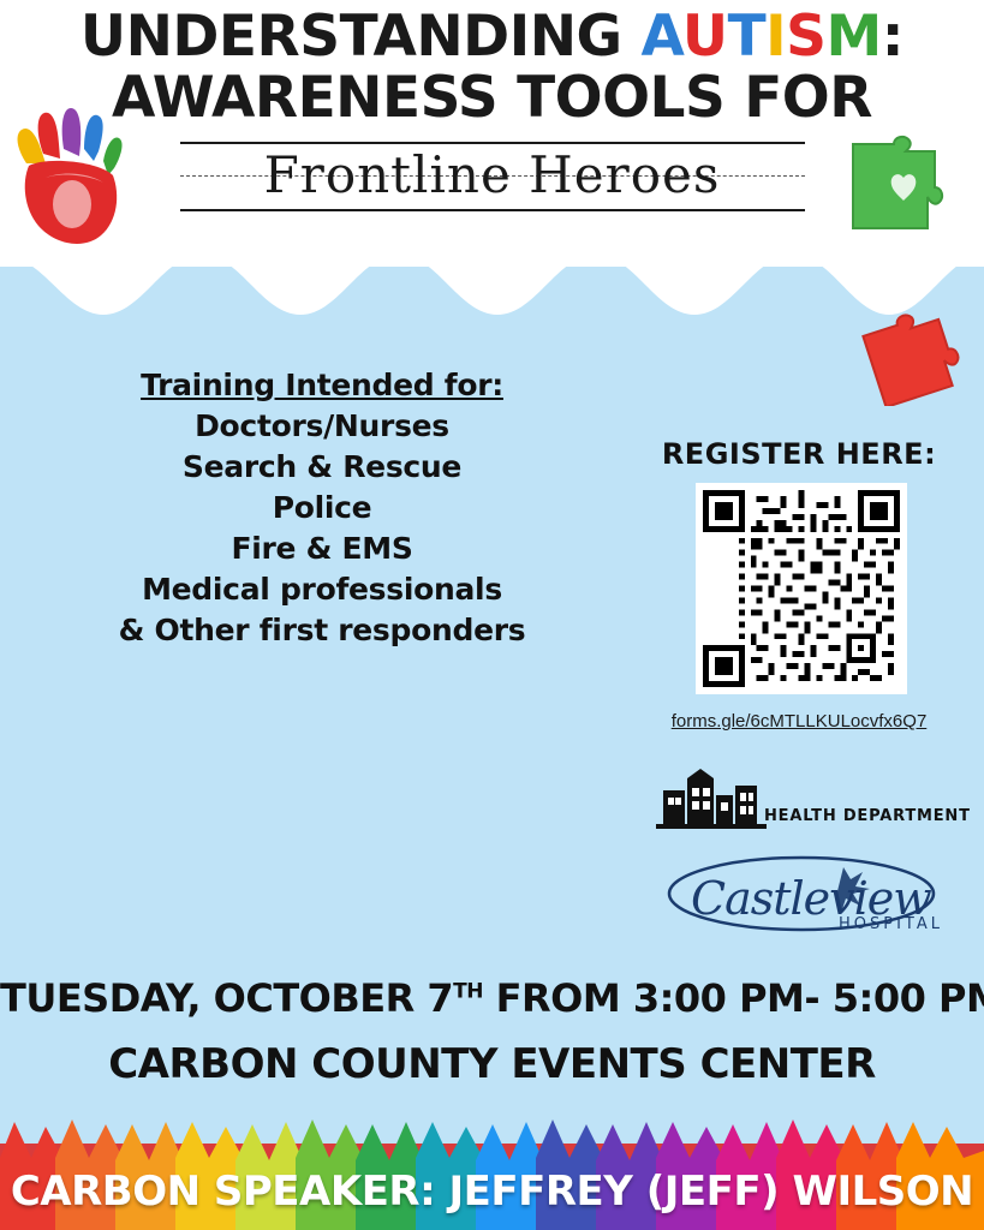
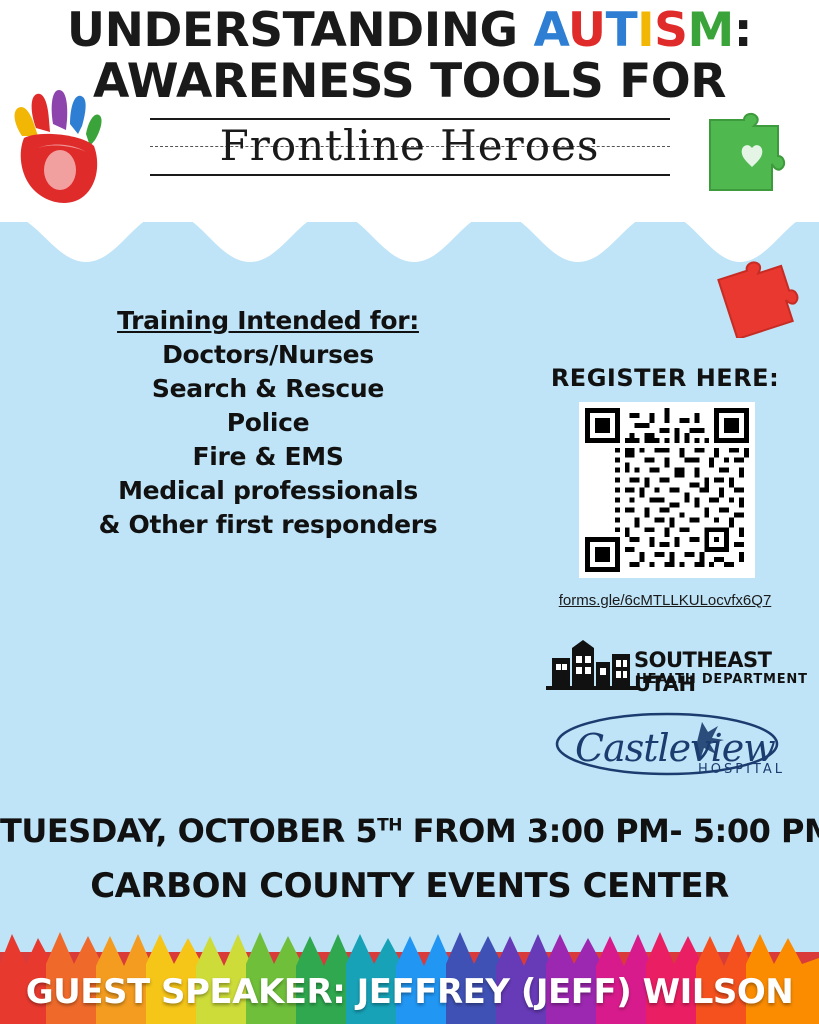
  UNDERSTANDING AUTISM:
  AWARENESS TOOLS FOR
  Frontline Heroes
  Training Intended for:
  Doctors/Nurses
  Search & Rescue
  Police
  Fire & EMS
  Medical professionals
  & Other first responders
  REGISTER HERE:
  forms.gle/6cMTLLKULocvfx6Q7
+ SOUTHEAST UTAH
  HEALTH DEPARTMENT
  Castleview
  HOSPITAL
- TUESDAY, OCTOBER 7TH FROM 3:00 PM- 5:00 P
+ TUESDAY, OCTOBER 5TH FROM 3:00 PM- 5:00 P
  CARBON COUNTY EVENTS CENTER
- CARBON SPEAKER: JEFFREY (JEFF) WILSON
+ GUEST SPEAKER: JEFFREY (JEFF) WILSON
